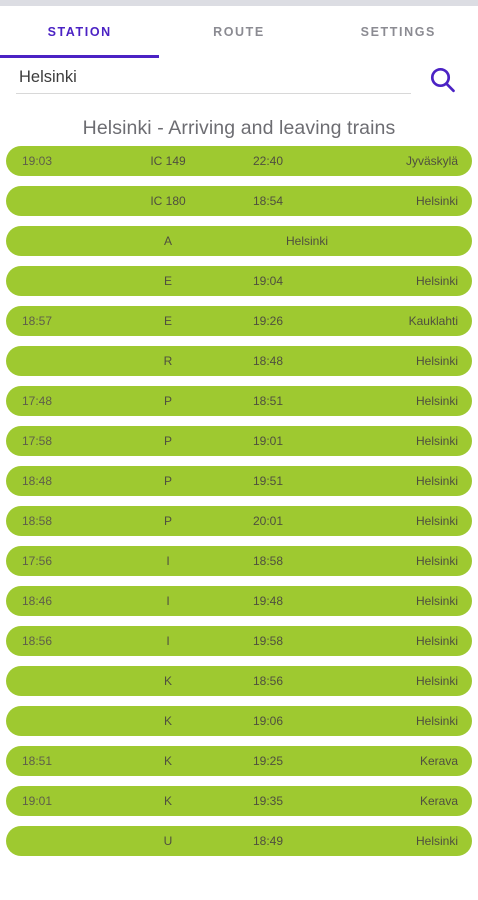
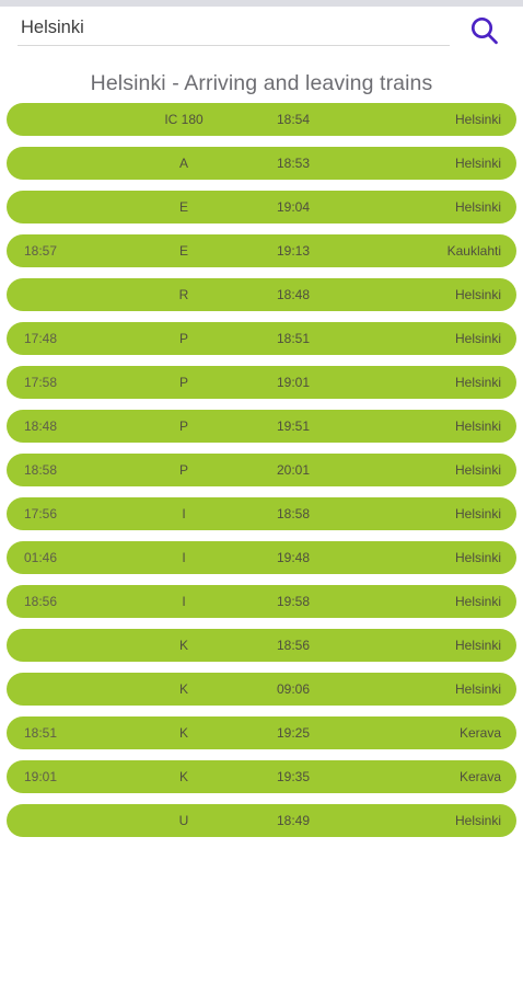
- STATION
- ROUTE
- SETTINGS
  Helsinki
  Helsinki - Arriving and leaving trains
- 19:03
- IC 149
- 22:40
- Jyväskylä
  IC 180
  18:54
  Helsinki
  A
+ 18:53
  Helsinki
  E
  19:04
  Helsinki
  18:57
  E
- 19:26
+ 19:13
  Kauklahti
  R
  18:48
  Helsinki
  17:48
  P
  18:51
  Helsinki
  17:58
  P
  19:01
  Helsinki
  18:48
  P
  19:51
  Helsinki
  18:58
  P
  20:01
  Helsinki
  17:56
  I
  18:58
  Helsinki
- 18:46
+ 01:46
  I
  19:48
  Helsinki
  18:56
  I
  19:58
  Helsinki
  K
  18:56
  Helsinki
  K
- 19:06
+ 09:06
  Helsinki
  18:51
  K
  19:25
  Kerava
  19:01
  K
  19:35
  Kerava
  U
  18:49
  Helsinki
